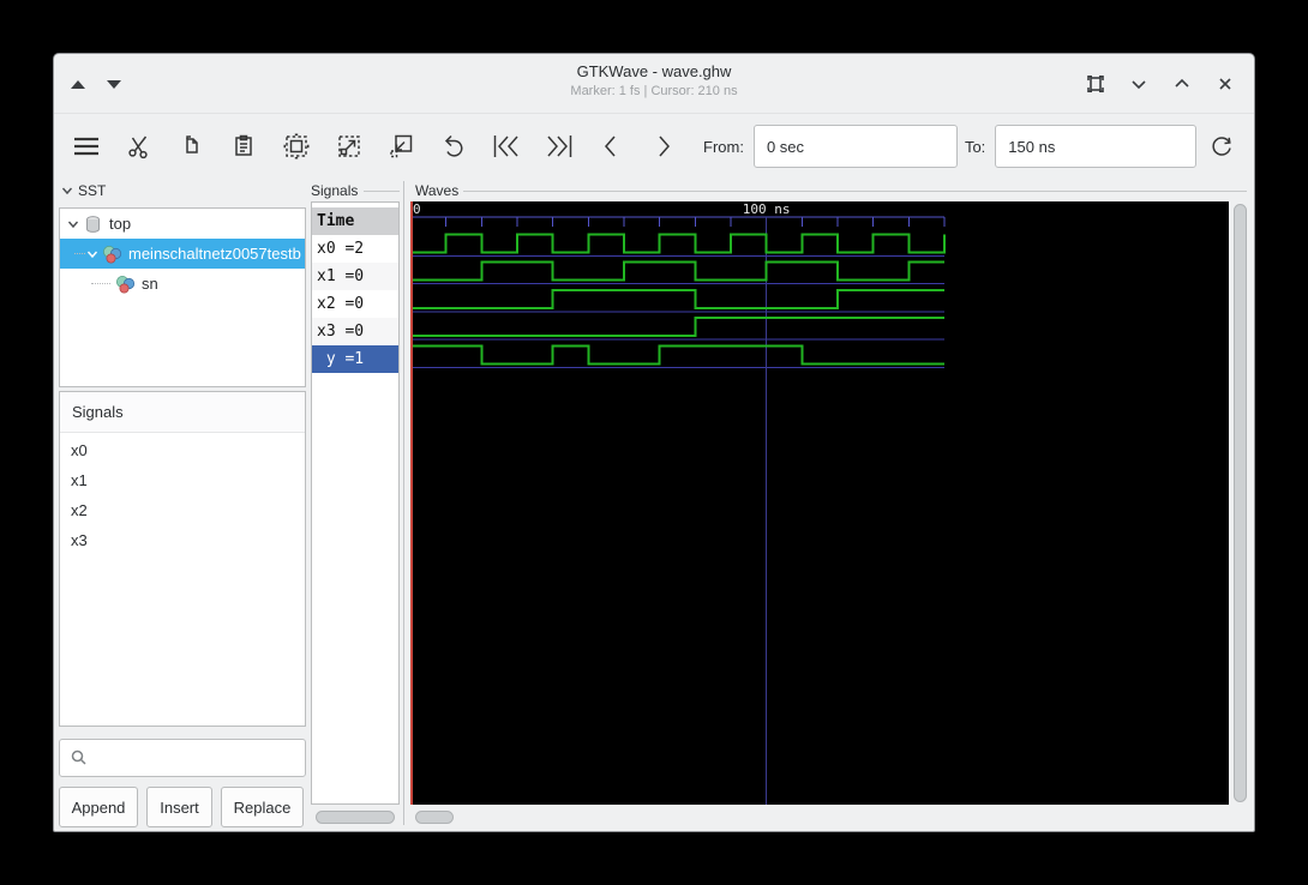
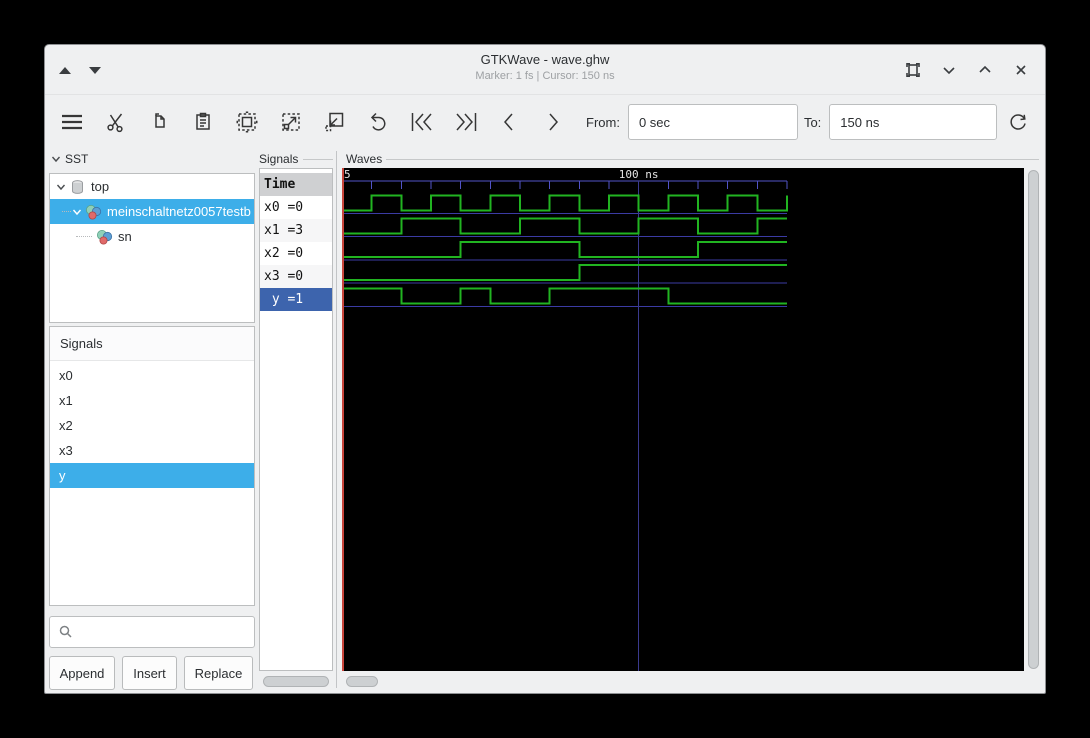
  GTKWave - wave.ghw
- Marker: 1 fs | Cursor: 210 ns
+ Marker: 1 fs | Cursor: 150 ns
  From:
  0 sec
  To:
  150 ns
  SST
  top
  meinschaltnetz0057testb
  sn
  Signals
  x0
  x1
  x2
  x3
+ y
  Append
  Insert
  Replace
  Signals
  Time
- x0 =2
+ x0 =0
- x1 =0
+ x1 =3
  x2 =0
  x3 =0
  y =1
  Waves
- 0
+ 5
  100 ns
